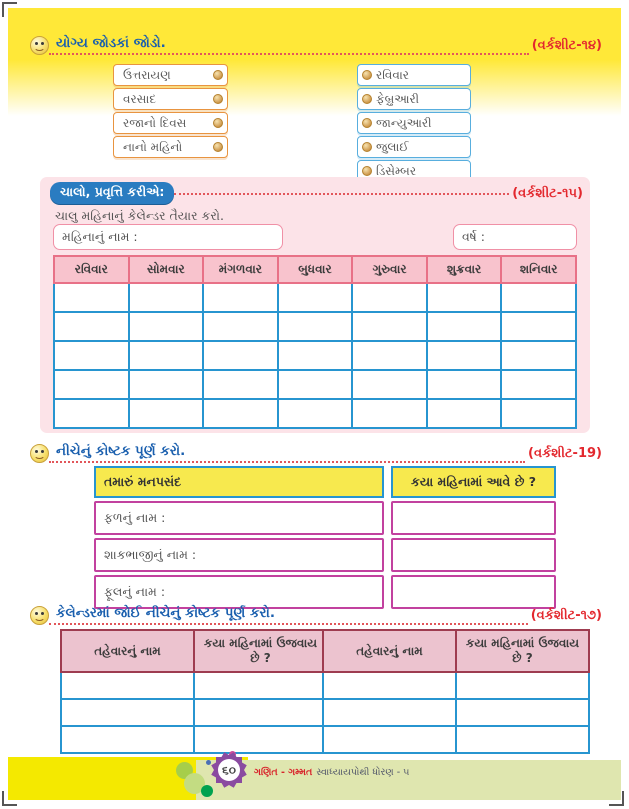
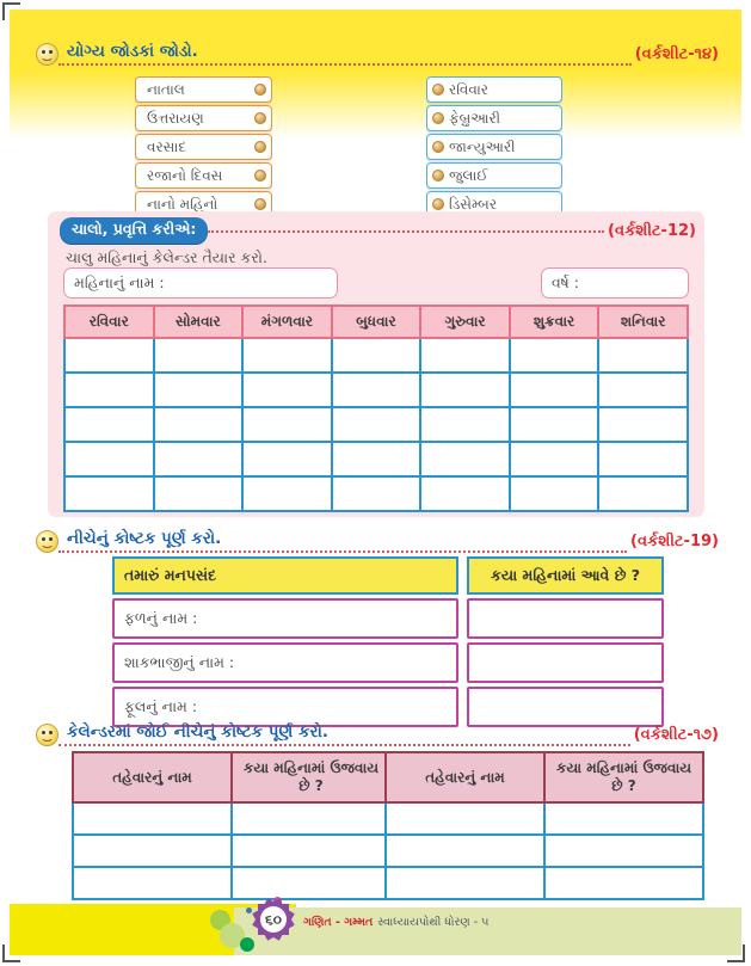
  યોગ્ય જોડકાં જોડો.
  (વર્કશીટ-૧૪)
+ નાતાલ
  ઉત્તરાયણ
  વરસાદ
  રજાનો દિવસ
  નાનો મહિનો
  રવિવાર
  ફેબ્રુઆરી
  જાન્યુઆરી
  જુલાઈ
  ડિસેમ્બર
  ચાલો, પ્રવૃત્તિ કરીએ:
- (વર્કશીટ-૧૫)
+ (વર્કશીટ-12)
  ચાલુ મહિનાનું કેલેન્ડર તૈયાર કરો.
  મહિનાનું નામ :
  વર્ષ :
  રવિવાર	સોમવાર	મંગળવાર	બુધવાર	ગુરુવાર	શુક્રવાર	શનિવાર
  નીચેનું કોષ્ટક પૂર્ણ કરો.
  (વર્કશીટ-19)
  તમારું મનપસંદ	કયા મહિનામાં આવે છે ?
  ફળનું નામ :
  શાકભાજીનું નામ :
  ફૂલનું નામ :
  કેલેન્ડરમાં જોઈ નીચેનું કોષ્ટક પૂર્ણ કરો.
  (વર્કશીટ-૧૭)
  તહેવારનું નામ	કયા મહિનામાં ઉજવાય છે ?
  તહેવારનું નામ	કયા મહિનામાં ઉજવાય છે ?
  ૬૦
  ગણિત - ગમ્મત
  સ્વાધ્યાયપોથી ધોરણ - ૫
